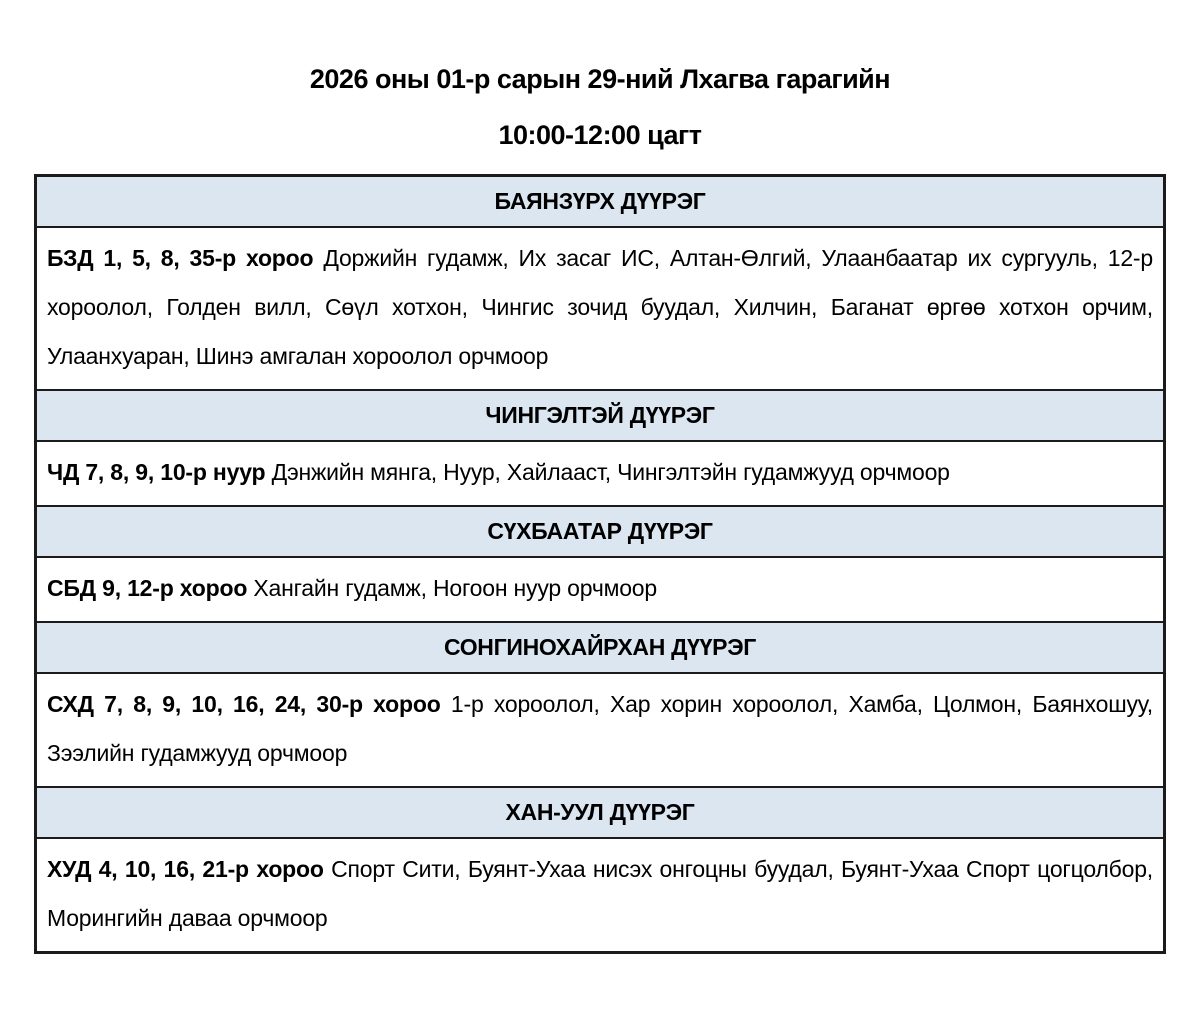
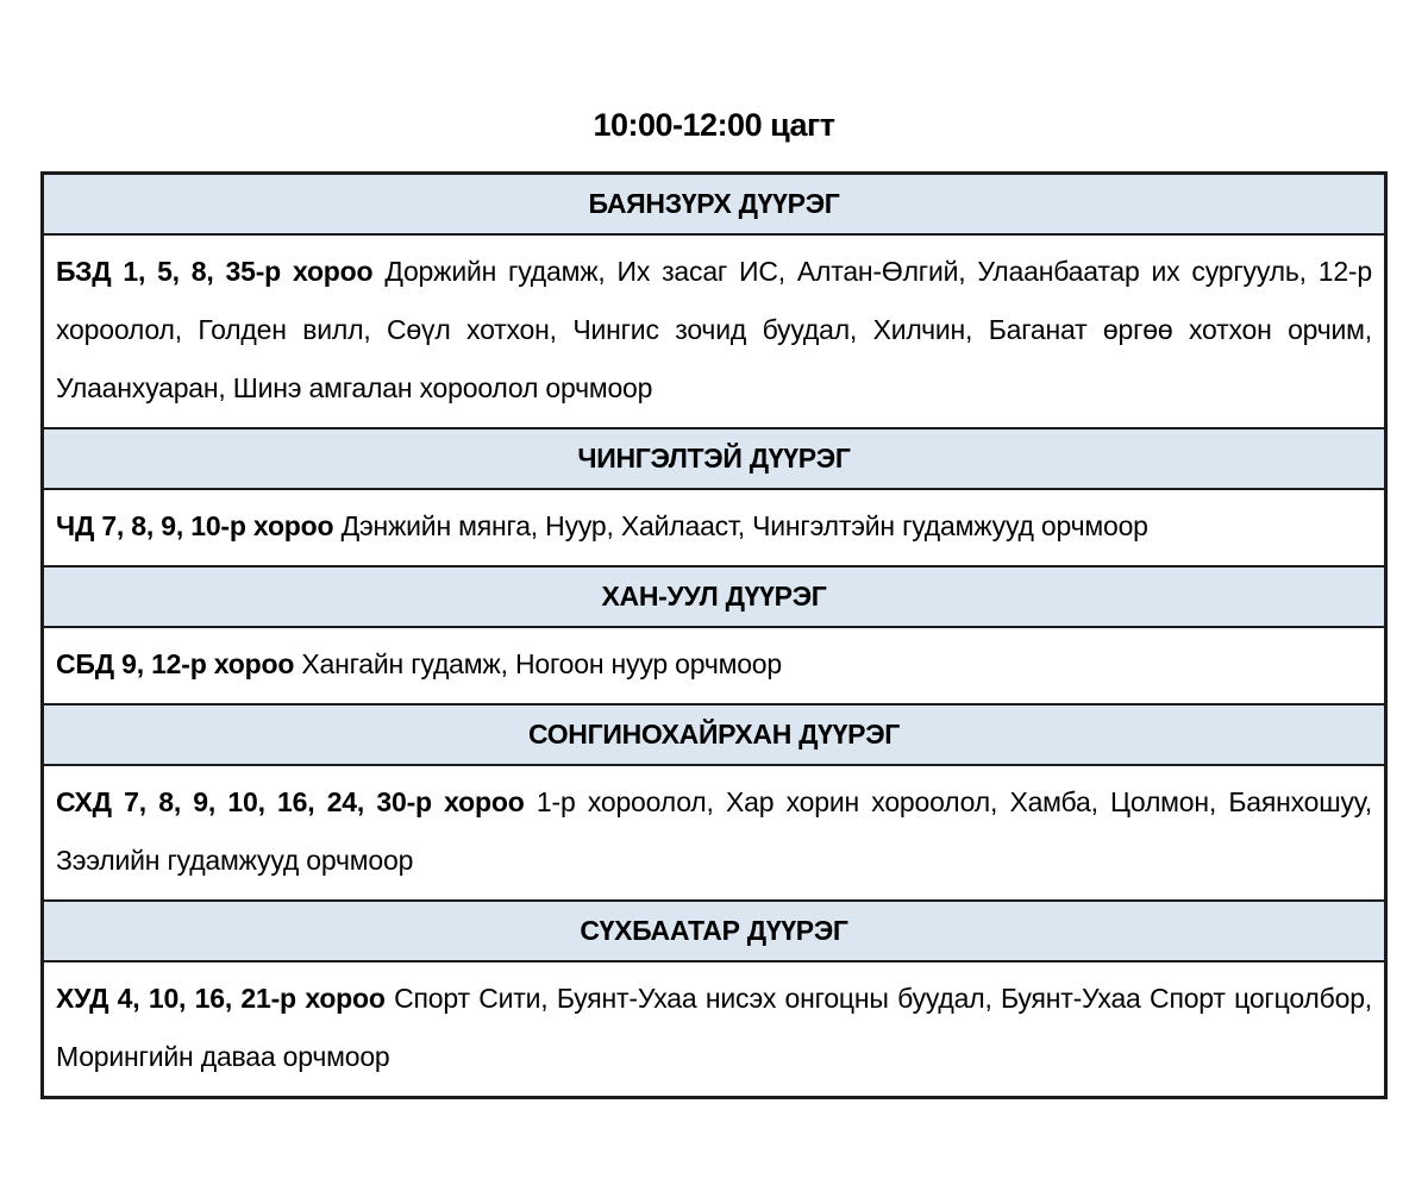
- 2026 оны 01-р сарын 29-ний Лхагва гарагийн
  10:00-12:00 цагт
  БАЯНЗҮРХ ДҮҮРЭГ
  БЗД 1, 5, 8, 35-р хороо Доржийн гудамж, Их засаг ИС, Алтан-Өлгий, Улаанбаатар их сургууль, 12-р хороолол, Голден вилл, Сөүл хотхон, Чингис зочид буудал, Хилчин, Баганат өргөө хотхон орчим, Улаанхуаран, Шинэ амгалан хороолол орчмоор
  ЧИНГЭЛТЭЙ ДҮҮРЭГ
- ЧД 7, 8, 9, 10-р нуур Дэнжийн мянга, Нуур, Хайлааст, Чингэлтэйн гудамжууд орчмоор
+ ЧД 7, 8, 9, 10-р хороо Дэнжийн мянга, Нуур, Хайлааст, Чингэлтэйн гудамжууд орчмоор
- СҮХБААТАР ДҮҮРЭГ
+ ХАН-УУЛ ДҮҮРЭГ
  СБД 9, 12-р хороо Хангайн гудамж, Ногоон нуур орчмоор
  СОНГИНОХАЙРХАН ДҮҮРЭГ
  СХД 7, 8, 9, 10, 16, 24, 30-р хороо 1-р хороолол, Хар хорин хороолол, Хамба, Цолмон, Баянхошуу, Зээлийн гудамжууд орчмоор
- ХАН-УУЛ ДҮҮРЭГ
+ СҮХБААТАР ДҮҮРЭГ
  ХУД 4, 10, 16, 21-р хороо Спорт Сити, Буянт-Ухаа нисэх онгоцны буудал, Буянт-Ухаа Спорт цогцолбор, Морингийн даваа орчмоор
